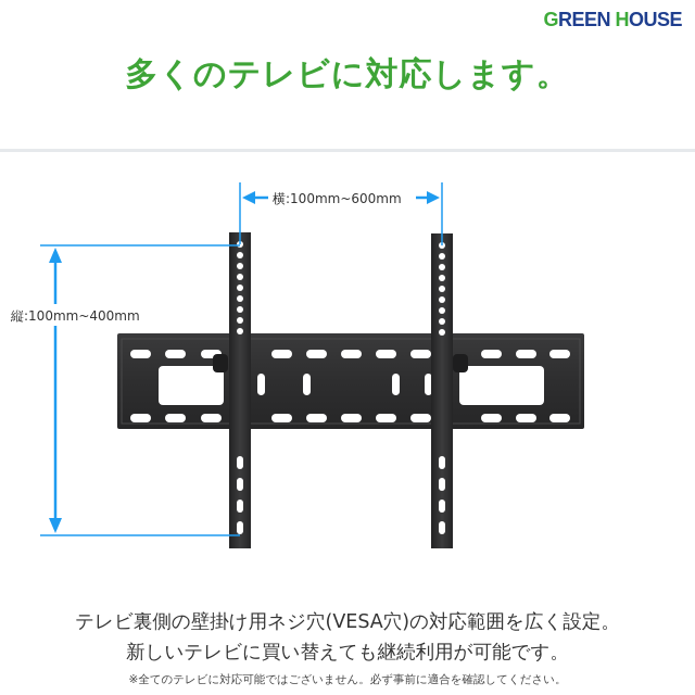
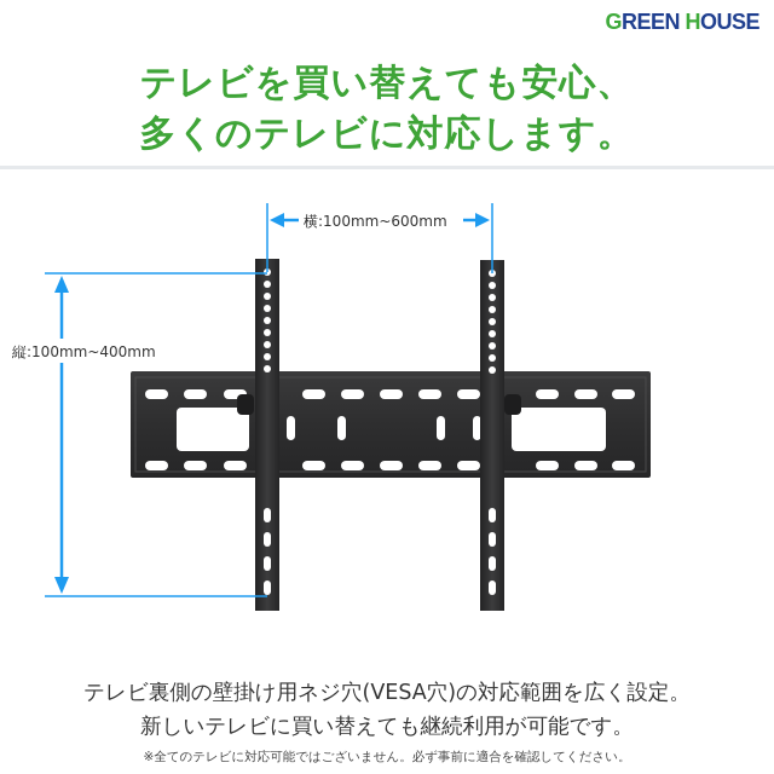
  GREEN HOUSE
+ テレビを買い替えても安心、
  多くのテレビに対応します。
  横:100mm~600mm
  縦:100mm~400mm
  テレビ裏側の壁掛け用ネジ穴(VESA穴)の対応範囲を広く設定。
  新しいテレビに買い替えても継続利用が可能です。
  ※全てのテレビに対応可能ではございません。必ず事前に適合を確認してください。
